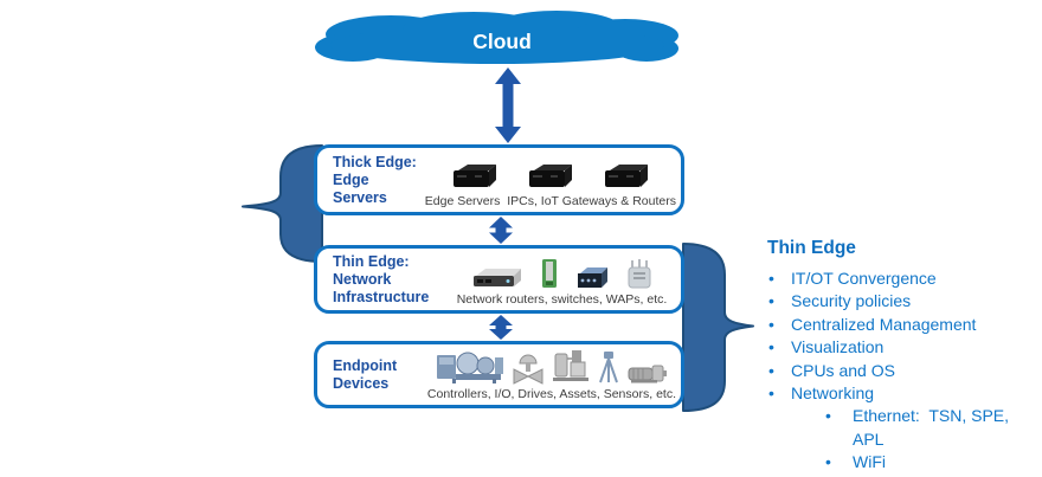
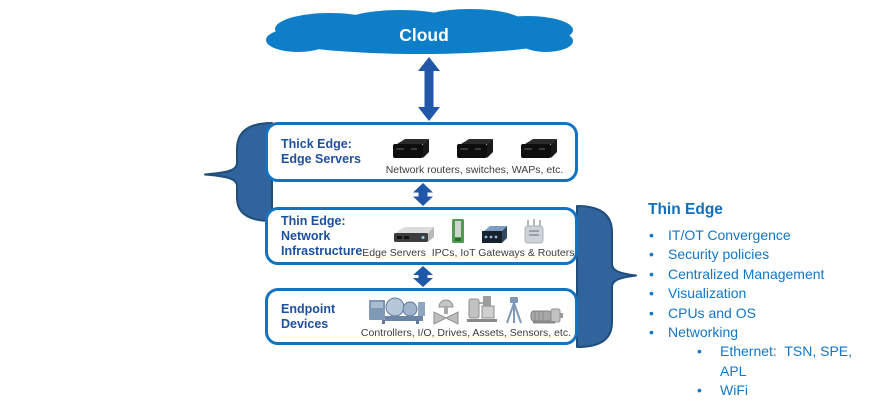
  Cloud
  Thin Edge
  IT/OT Convergence
  Security policies
  Centralized Management
  Visualization
  CPUs and OS
  Networking
  Ethernet: TSN, SPE, APL
  WiFi
  Thick Edge:
  Edge Servers
- Edge Servers IPCs, IoT Gateways & Routers
+ Network routers, switches, WAPs, etc.
  Thin Edge:
  Network
  Infrastructure
- Network routers, switches, WAPs, etc.
+ Edge Servers IPCs, IoT Gateways & Routers
  Endpoint
  Devices
  Controllers, I/O, Drives, Assets, Sensors, etc.
